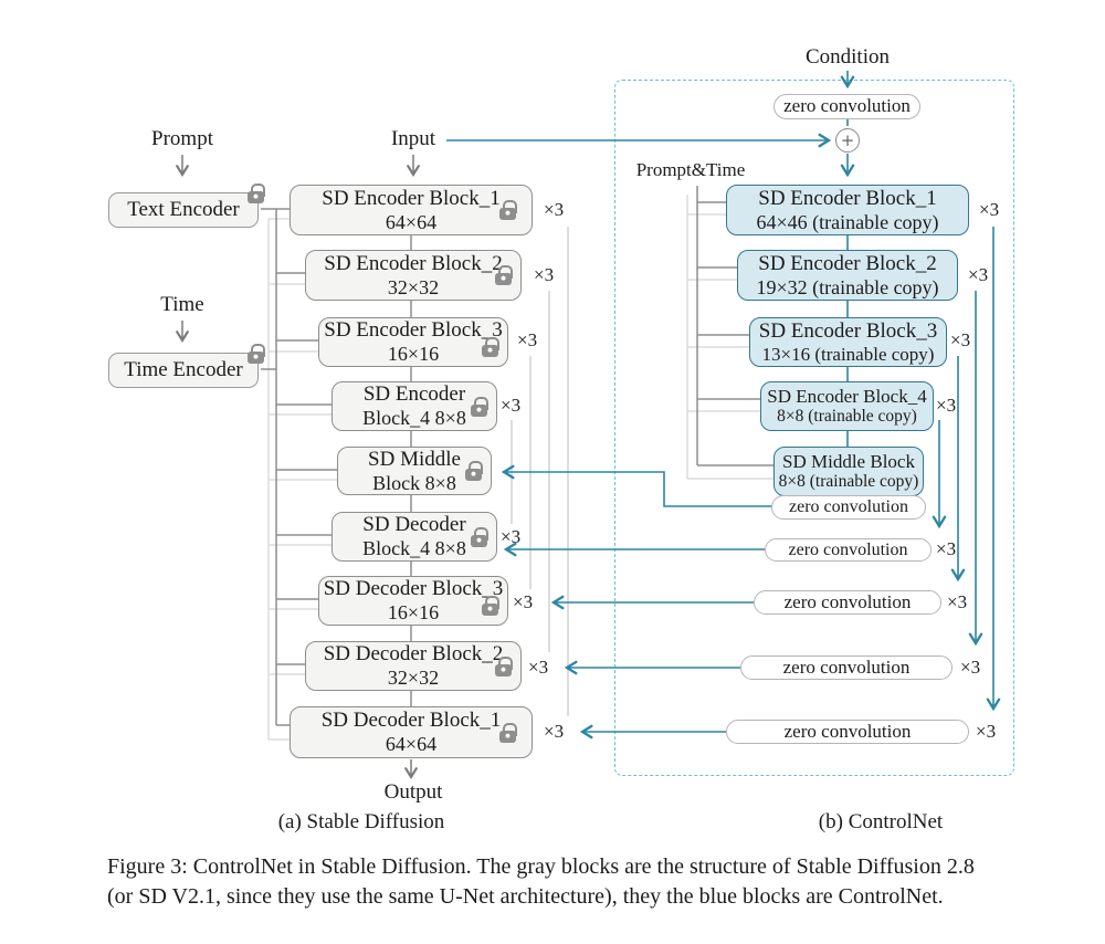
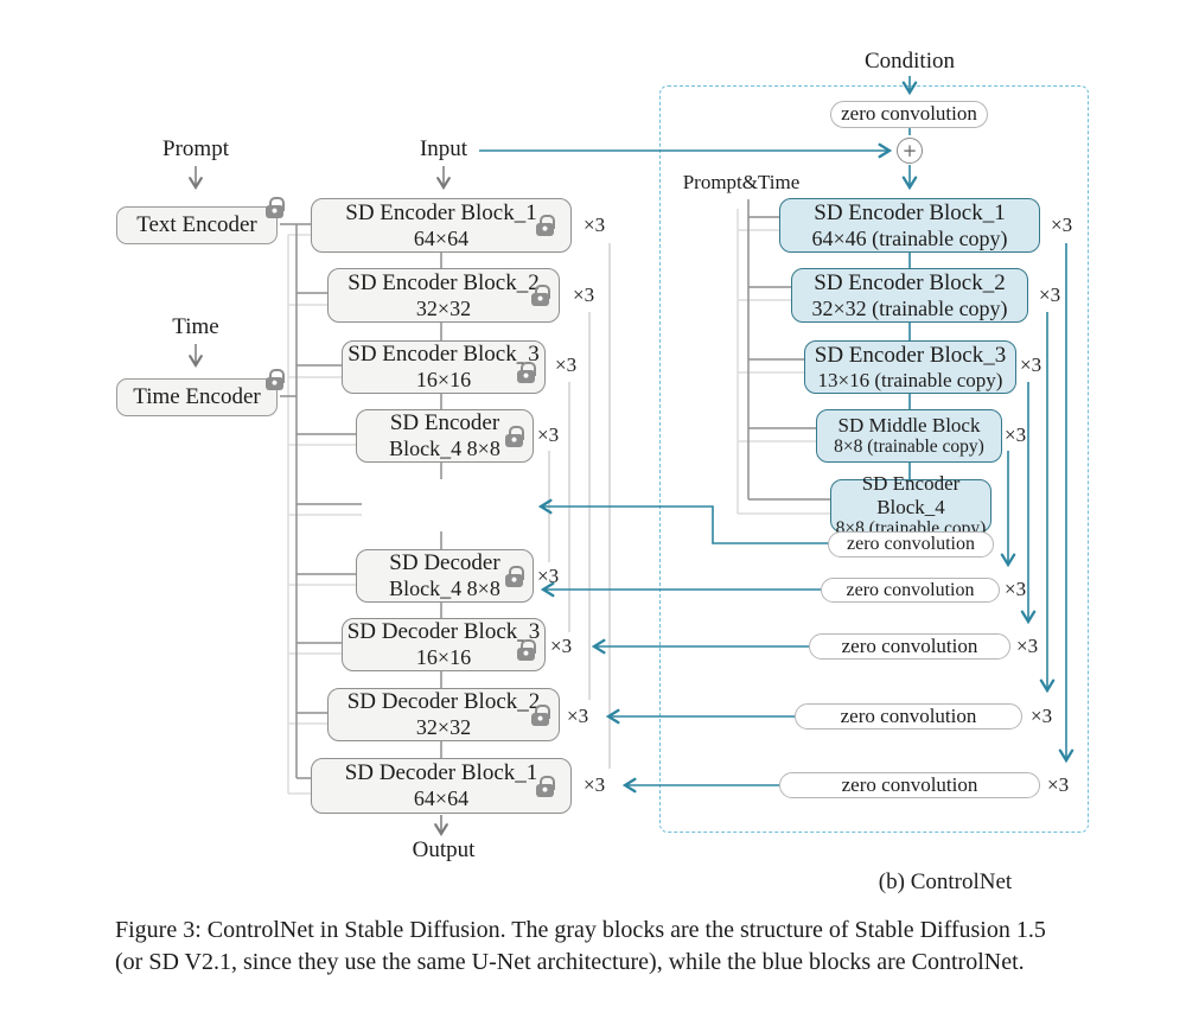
  Prompt
  Input
  Time
  Condition
  Prompt&Time
  Output
  Text Encoder
  Time Encoder
  SD Encoder Block_1
  64×64
  SD Encoder Block_2
  32×32
  SD Encoder Block_3
  16×16
  SD Encoder
  Block_4 8×8
- SD Middle
- Block 8×8
  SD Decoder
  Block_4 8×8
  SD Decoder Block_3
  16×16
  SD Decoder Block_2
  32×32
  SD Decoder Block_1
  64×64
  ×3
  ×3
  ×3
  ×3
  ×3
  ×3
  ×3
  ×3
  zero convolution
  +
  SD Encoder Block_1
  64×46 (trainable copy)
  SD Encoder Block_2
- 19×32 (trainable copy)
+ 32×32 (trainable copy)
  SD Encoder Block_3
  13×16 (trainable copy)
- SD Encoder Block_4
+ SD Middle Block
  8×8 (trainable copy)
- SD Middle Block
+ SD Encoder Block_4
  8×8 (trainable copy)
  zero convolution
  zero convolution
  zero convolution
  zero convolution
  zero convolution
  ×3
  ×3
  ×3
  ×3
  ×3
  ×3
  ×3
  ×3
- (a) Stable Diffusion
  (b) ControlNet
- Figure 3: ControlNet in Stable Diffusion. The gray blocks are the structure of Stable Diffusion 2.8
+ Figure 3: ControlNet in Stable Diffusion. The gray blocks are the structure of Stable Diffusion 1.5
- (or SD V2.1, since they use the same U-Net architecture), they the blue blocks are ControlNet.
+ (or SD V2.1, since they use the same U-Net architecture), while the blue blocks are ControlNet.
